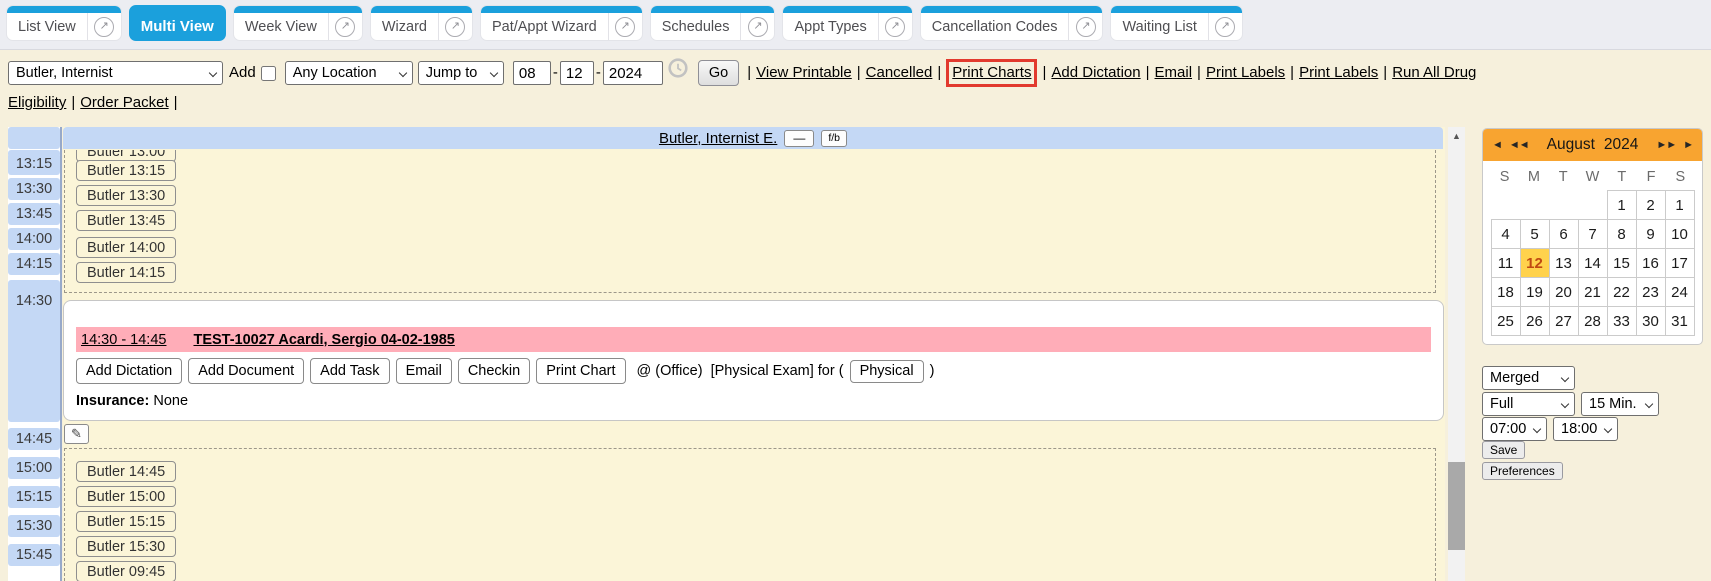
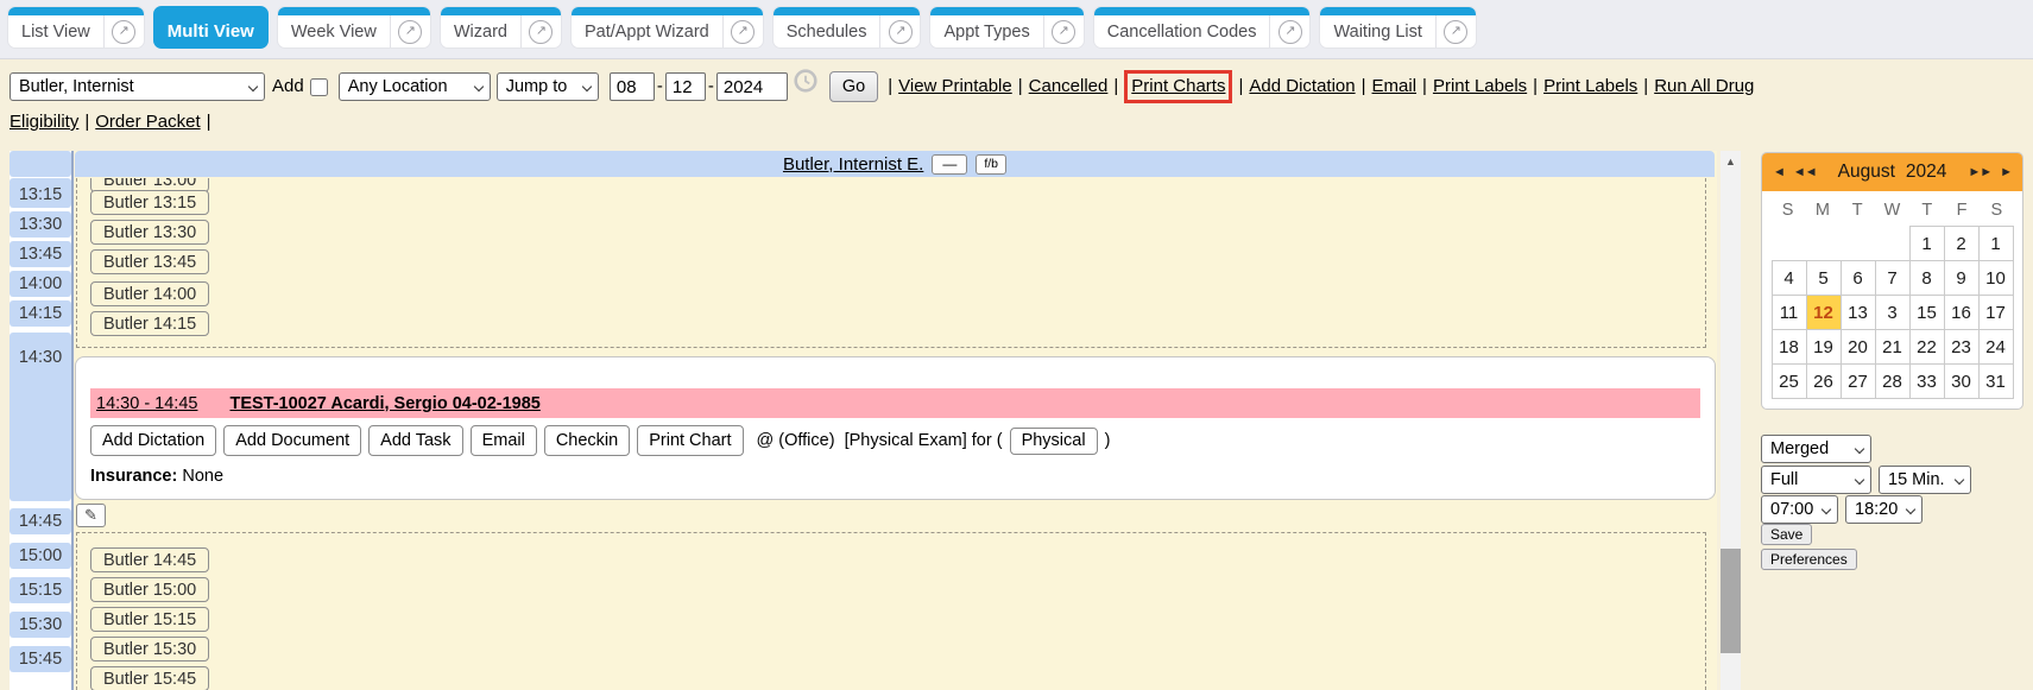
  List View
  ↗
  Multi View
  Week View
  ↗
  Wizard
  ↗
  Pat/Appt Wizard
  ↗
  Schedules
  ↗
  Appt Types
  ↗
  Cancellation Codes
  ↗
  Waiting List
  ↗
  Butler, Internist Add Any Location Jump to 08 - 12 - 2024 Go | View Printable | Cancelled | Print Charts | Add Dictation | Email | Print Labels | Print Labels | Run All Drug Eligibility | Order Packet |
  13:15
  13:30
  13:45
  14:00
  14:15
  14:30
  14:45
  15:00
  15:15
  15:30
  15:45
  Butler, Internist E.
  —
  f/b
  Butler 13:00
  Butler 13:15
  Butler 13:30
  Butler 13:45
  Butler 14:00
  Butler 14:15
  14:30 - 14:45
  TEST-10027 Acardi, Sergio 04-02-1985
  Add Dictation
  Add Document
  Add Task
  Email
  Checkin
  Print Chart
  @ (Office) [Physical Exam] for (
  Physical
  )
  Insurance: None
  ✎
  Butler 14:45
  Butler 15:00
  Butler 15:15
  Butler 15:30
- Butler 09:45
+ Butler 15:45
  ▲
  ◄
  ◄◄
  August 2024
  ►►
  ►
  S
  M
  T
  W
  T
  F
  S
  				1	2	1
  4	5	6	7	8	9	10
- 11	12	13	14	15	16	17
+ 11	12	13	3	15	16	17
  18	19	20	21	22	23	24
  25	26	27	28	33	30	31
  Merged
  Full
  15 Min.
  07:00
- 18:00
+ 18:20
  Save
  Preferences
